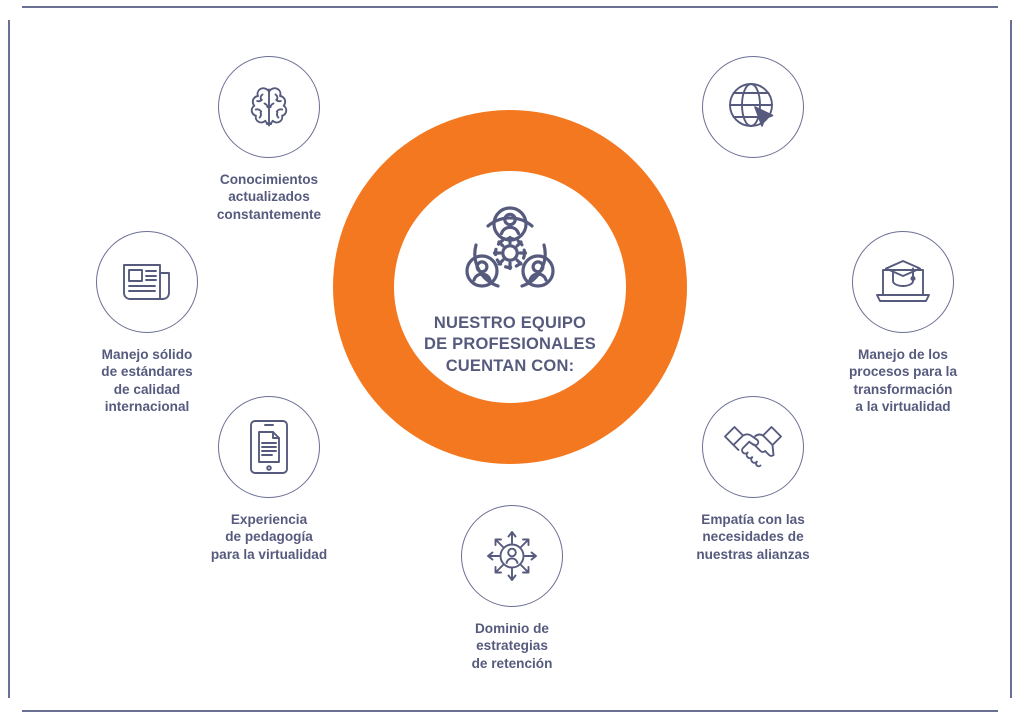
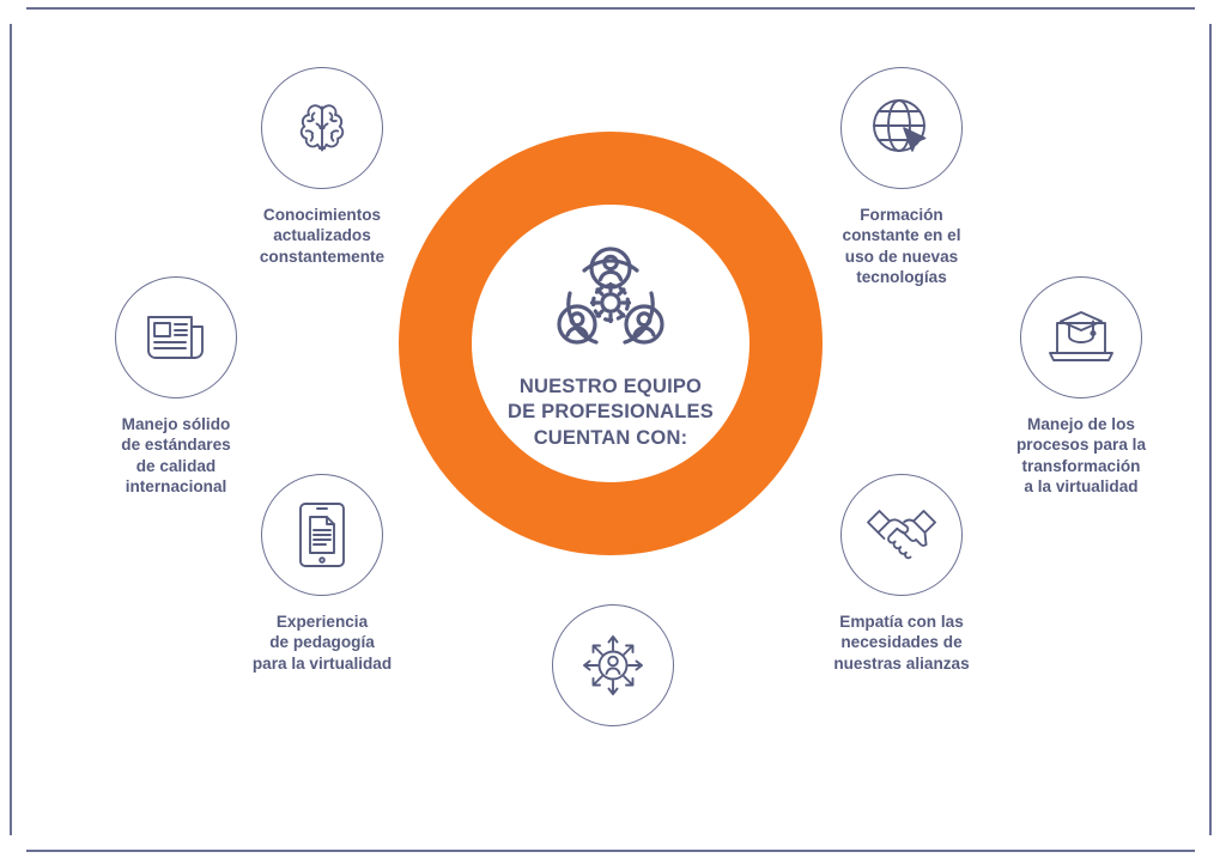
  NUESTRO EQUIPO
  DE PROFESIONALES
  CUENTAN CON:
  Conocimientos
  actualizados
  constantemente
  Manejo sólido
  de estándares
  de calidad
  internacional
  Experiencia
  de pedagogía
  para la virtualidad
- Dominio de
- estrategias
- de retención
  Empatía con las
  necesidades de
  nuestras alianzas
  Manejo de los
  procesos para la
  transformación
  a la virtualidad
+ Formación
+ constante en el
+ uso de nuevas
+ tecnologías
